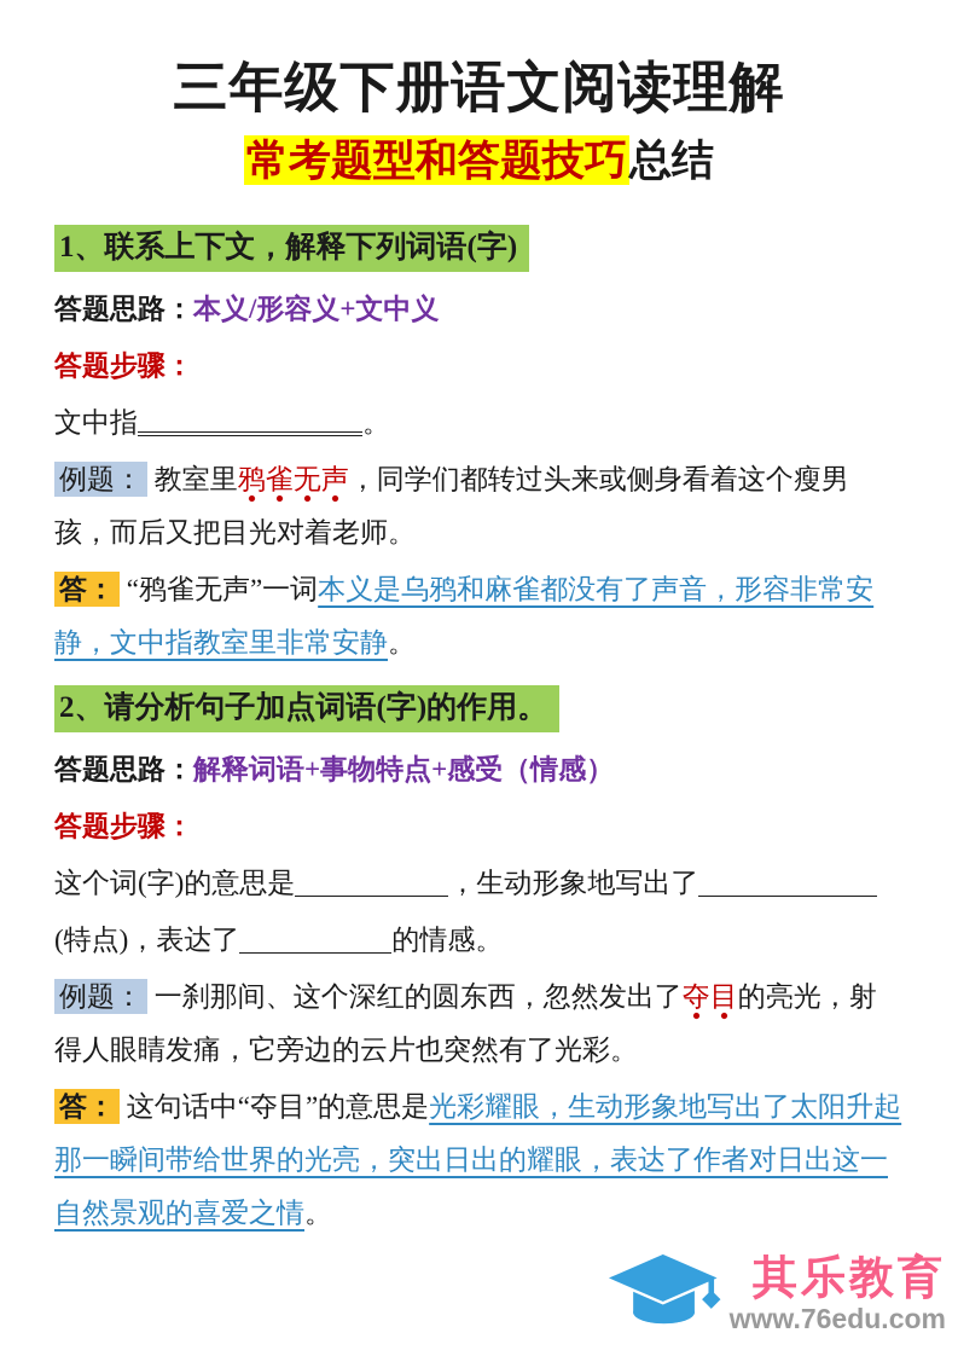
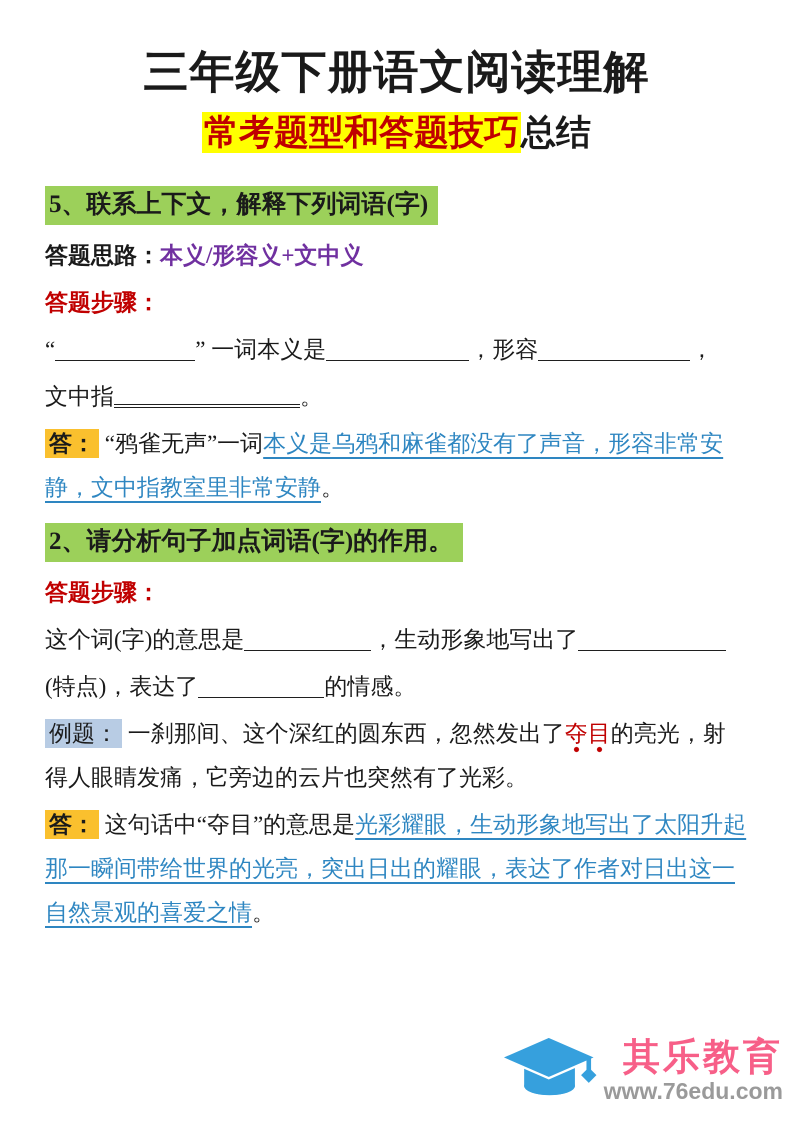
  三年级下册语文阅读理解
  常考题型和答题技巧总结
- 1、联系上下文，解释下列词语(字)
+ 5、联系上下文，解释下列词语(字)
  答题思路：本义/形容义+文中义
  答题步骤：
+ “ ” 一词本义是 ，形容 ，
  文中指 。
- 例题： 教室里鸦雀无声，同学们都转过头来或侧身看着这个瘦男孩，而后又把目光对着老师。
  答： “鸦雀无声”一词本义是乌鸦和麻雀都没有了声音，形容非常安静，文中指教室里非常安静。
  2、请分析句子加点词语(字)的作用。
- 答题思路：解释词语+事物特点+感受（情感）
  答题步骤：
  这个词(字)的意思是 ，生动形象地写出了
  (特点)，表达了 的情感。
  例题： 一刹那间、这个深红的圆东西，忽然发出了夺目的亮光，射得人眼睛发痛，它旁边的云片也突然有了光彩。
  答： 这句话中“夺目”的意思是光彩耀眼，生动形象地写出了太阳升起那一瞬间带给世界的光亮，突出日出的耀眼，表达了作者对日出这一自然景观的喜爱之情。
  其乐教育
  www.76edu.com
